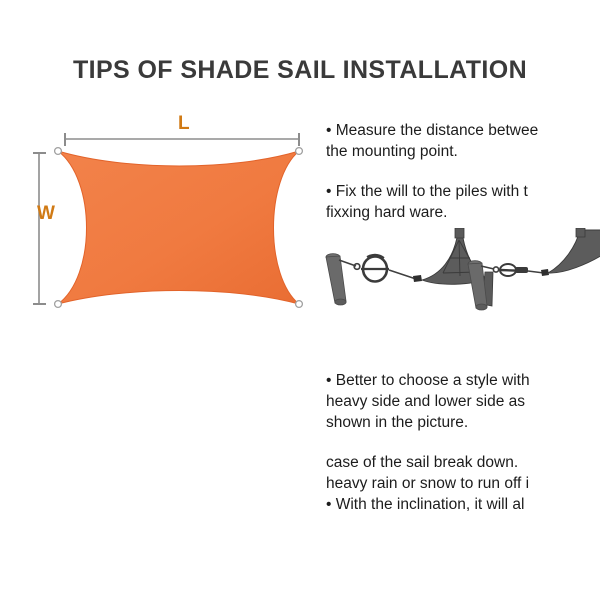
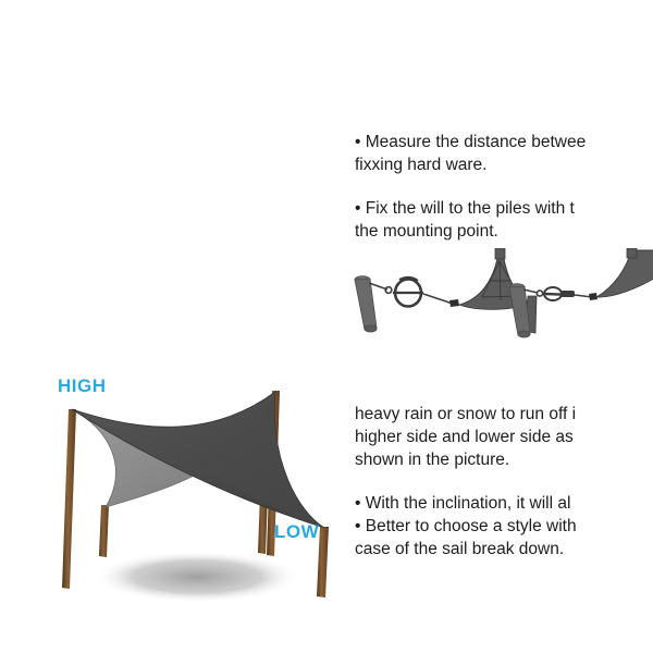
- TIPS OF SHADE SAIL INSTALLATION
- L
- W
  • Measure the distance betwee
- the mounting point.
+ fixxing hard ware.
  • Fix the will to the piles with t
- fixxing hard ware.
+ the mounting point.
+ HIGH
+ LOW
- • Better to choose a style with
+ heavy rain or snow to run off i
- heavy side and lower side as
+ higher side and lower side as
  shown in the picture.
- case of the sail break down.
+ • With the inclination, it will al
- heavy rain or snow to run off i
+ • Better to choose a style with
- • With the inclination, it will al
+ case of the sail break down.
